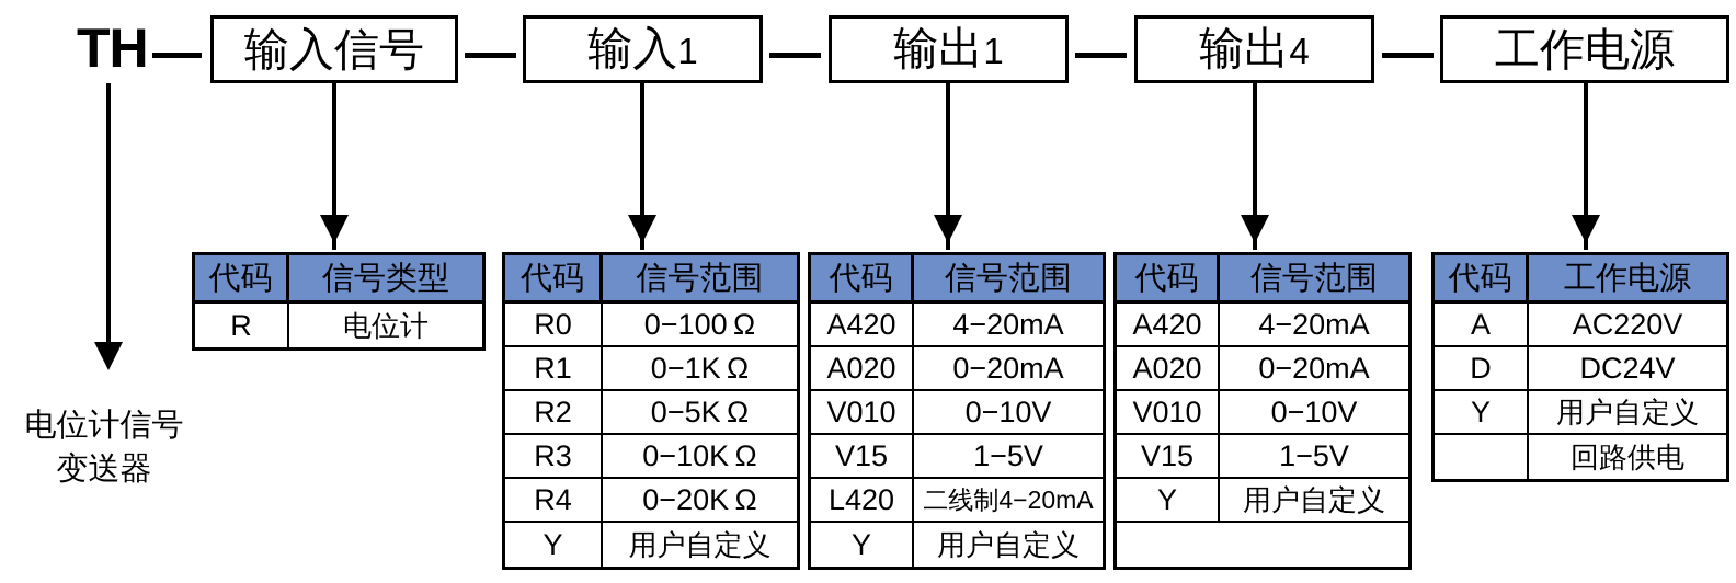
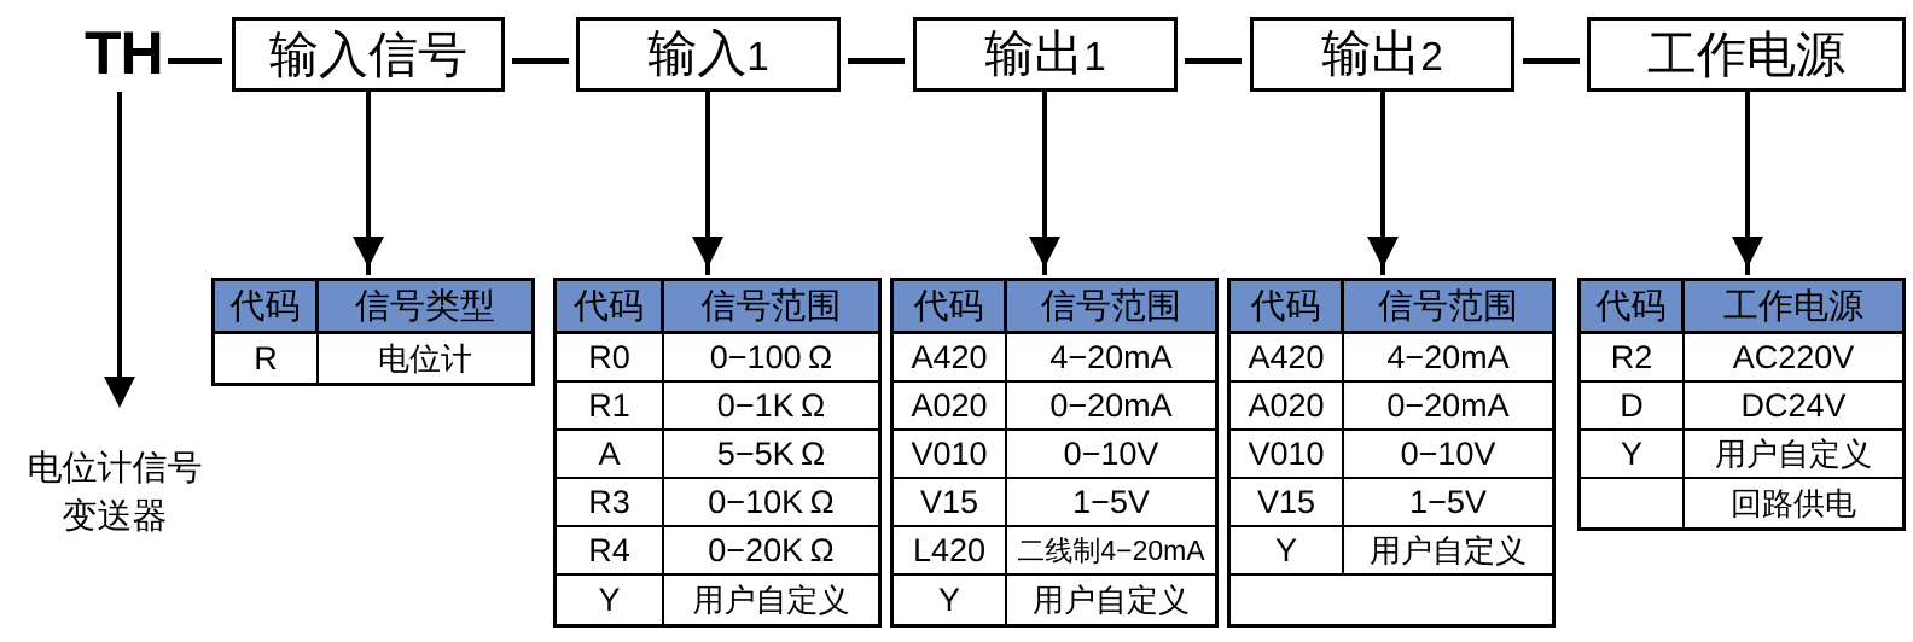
  TH
  输入信号
  输入1
  输出1
- 输出4
+ 输出2
  工作电源
  电位计信号
  变送器
  代码
  信号类型
  R
  电位计
  代码
  信号范围
  R0
  0−100 Ω
  R1
  0−1K Ω
- R2
+ A
- 0−5K Ω
+ 5−5K Ω
  R3
  0−10K Ω
  R4
  0−20K Ω
  Y
  用户自定义
  代码
  信号范围
  A420
  4−20mA
  A020
  0−20mA
  V010
  0−10V
  V15
  1−5V
  L420
  二线制4−20mA
  Y
  用户自定义
  代码
  信号范围
  A420
  4−20mA
  A020
  0−20mA
  V010
  0−10V
  V15
  1−5V
  Y
  用户自定义
  代码
  工作电源
- A
+ R2
  AC220V
  D
  DC24V
  Y
  用户自定义
  回路供电
